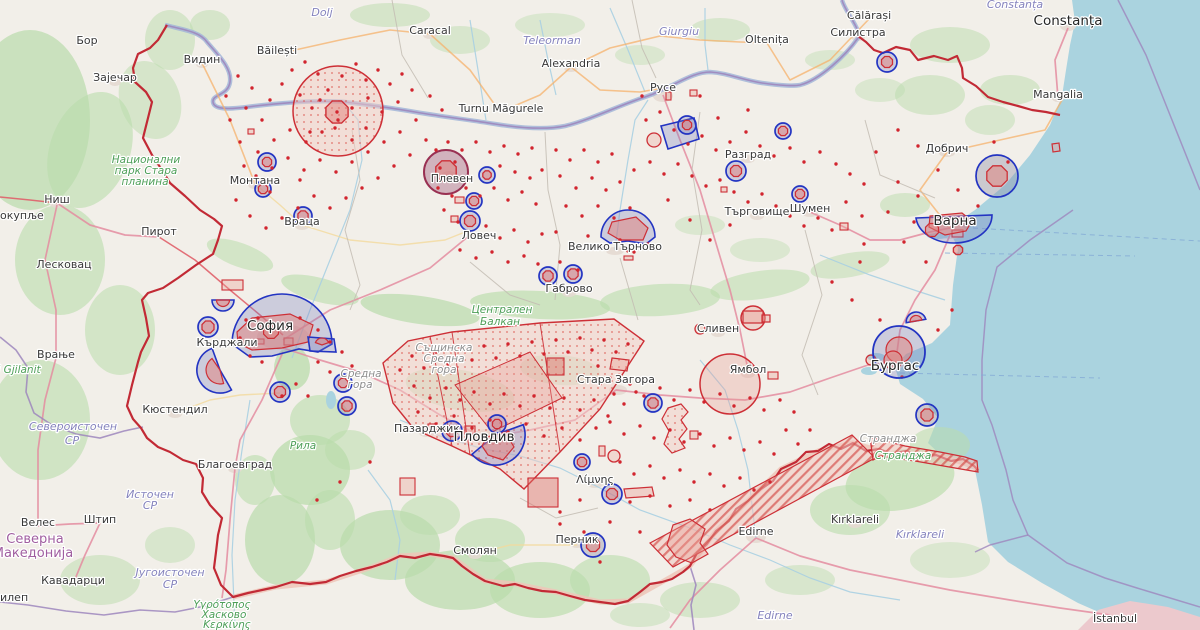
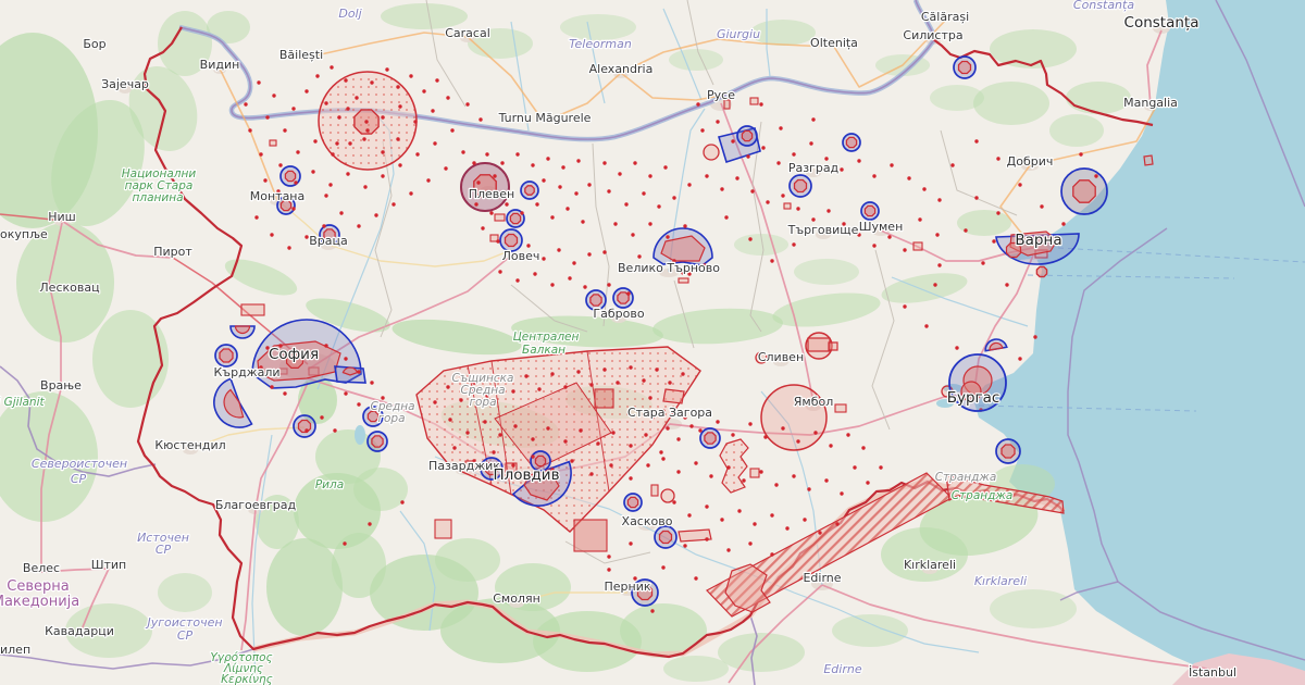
  Бор
  Зајечар
  Видин
  Băilești
  Caracal
  Alexandria
  Turnu Măgurele
  Oltenița
  Călărași
  Mangalia
  Силистра
  Ниш
  Пирот
  Лесковац
  Врање
  окупље
  Велес
  Штип
  Кавадарци
  илеп
  Монтана
  Враца
  Плевен
  Ловеч
  Русе
  Разград
  Търговище
  Шумен
  Добрич
  Велико Търново
  Габрово
  Сливен
  Ямбол
  Стара Загора
- Λίμνης
+ Хасково
  Перник
  Смолян
  Пазарджик
  Кърджали
  Кюстендил
  Благоевград
  Edirne
  Kırklareli
  İstanbul
  Constanța
  Варна
  Бургас
  Пловдив
  София
  Dolj
  Teleorman
  Giurgiu
  Constanța
  Kırklareli
  Edirne
  Североисточен
  СР
  Источен
  СР
  Југоисточен
  СР
  Северна
  акедонија
  Национални
  парк Стара
  планина
  Централен
  Балкан
  Рила
  Странджа
  Gjilanit
  Υγρότοπος
- Хасково
+ Λίμνης
  Κερκίνης
  Същинска
  Средна
  гора
  Средна
  гора
  Странджа
